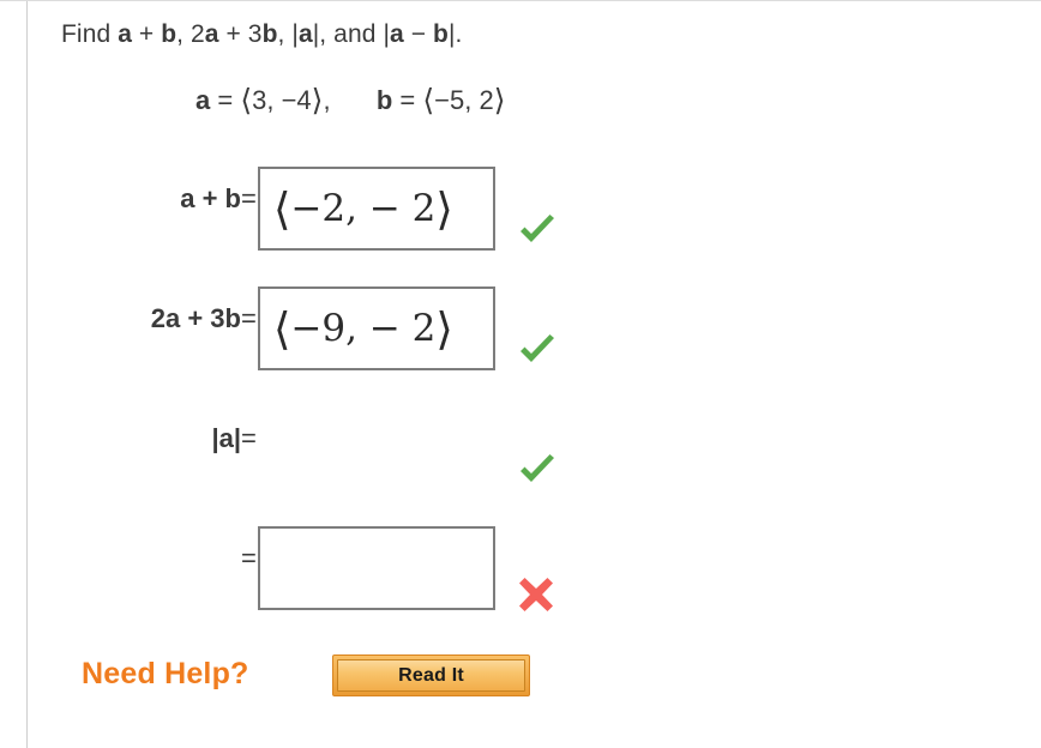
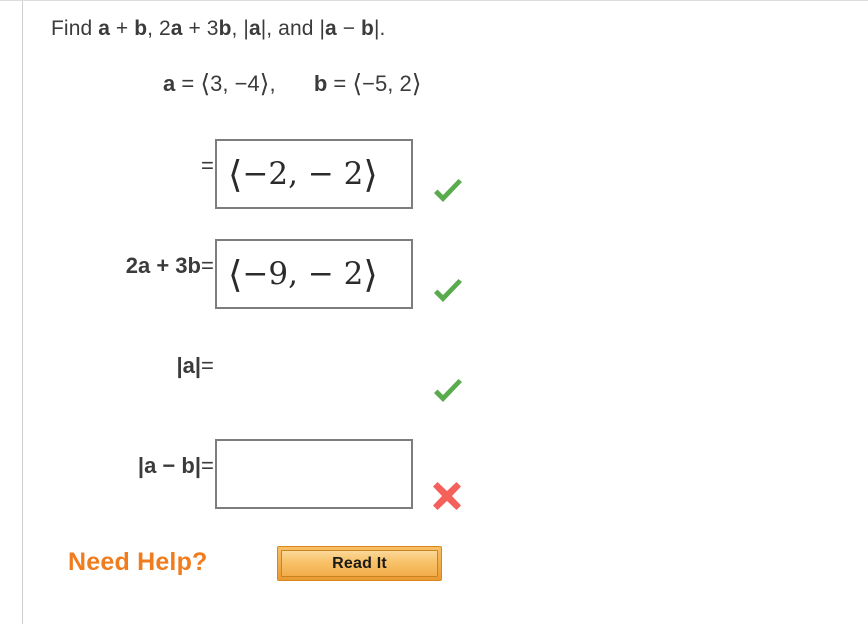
  Find a + b, 2a + 3b, |a|, and |a − b|.
  a = ⟨3, −4⟩, b = ⟨−5, 2⟩
- a + b
  =
  ⟨−2, − 2⟩
  2a + 3b
  =
  ⟨−9, − 2⟩
  |a|
  =
+ |a − b|
  =
  Need Help?
  Read It
